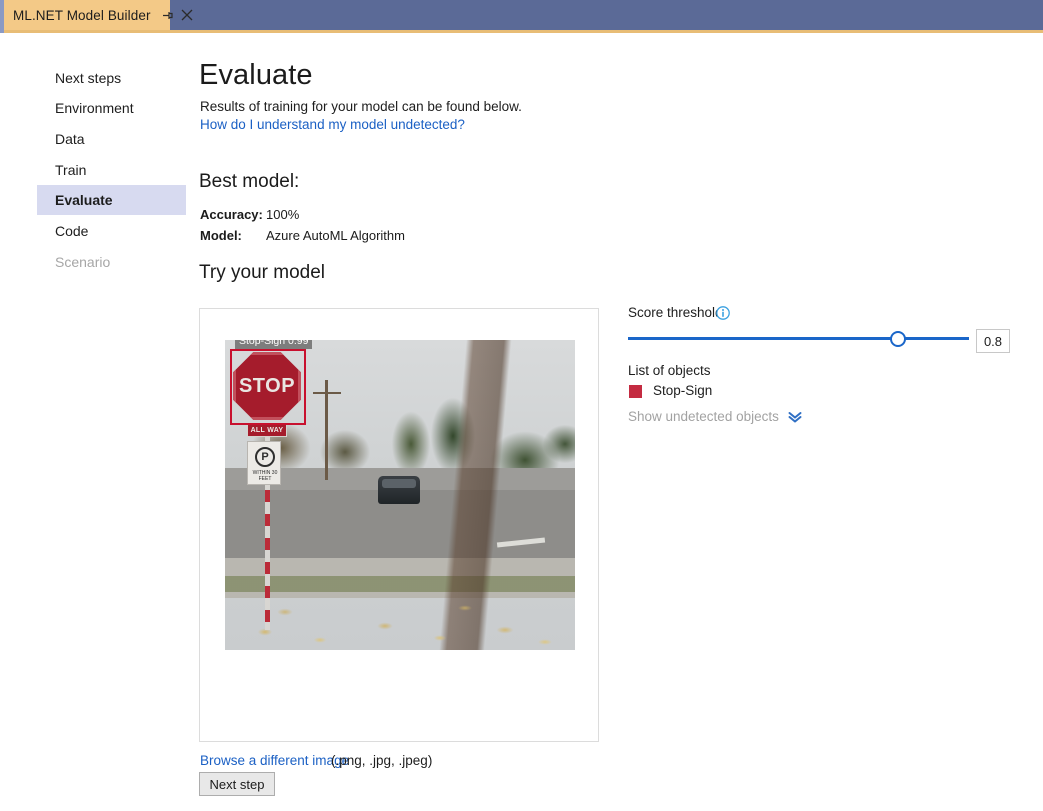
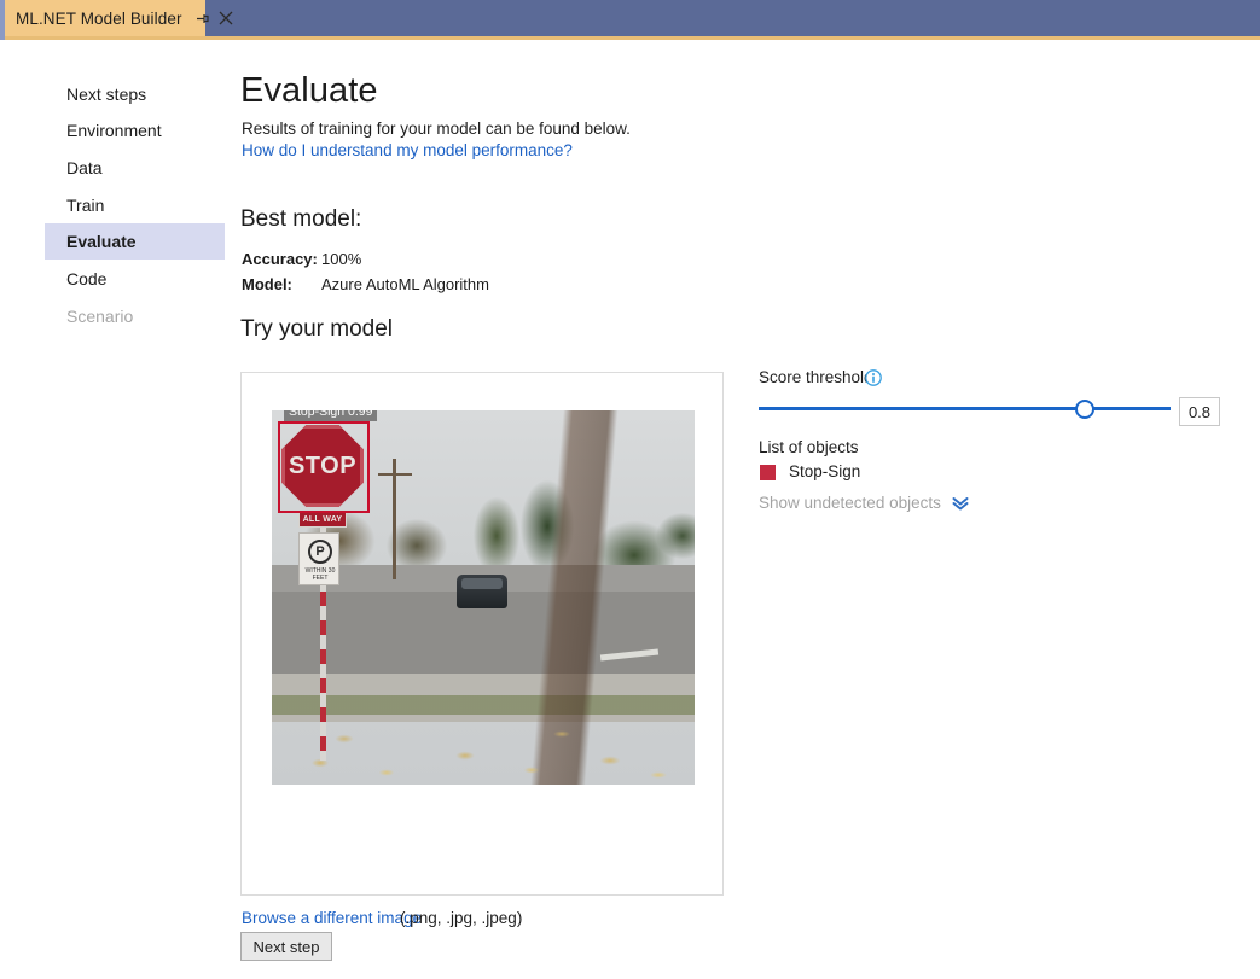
  ML.NET Model Builder
  Next steps
  Environment
  Data
  Train
  Evaluate
  Code
  Scenario
  Evaluate
  Results of training for your model can be found below.
- How do I understand my model undetected?
+ How do I understand my model performance?
  Best model:
  Accuracy:
  100%
  Model:
  Azure AutoML Algorithm
  Try your model
  STOP
  P
  Stop-Sign 0.99
  Browse a different image
  (.png, .jpg, .jpeg)
  Next step
  Score threshol
  0.8
  List of objects
  Stop-Sign
  Show undetected objects
